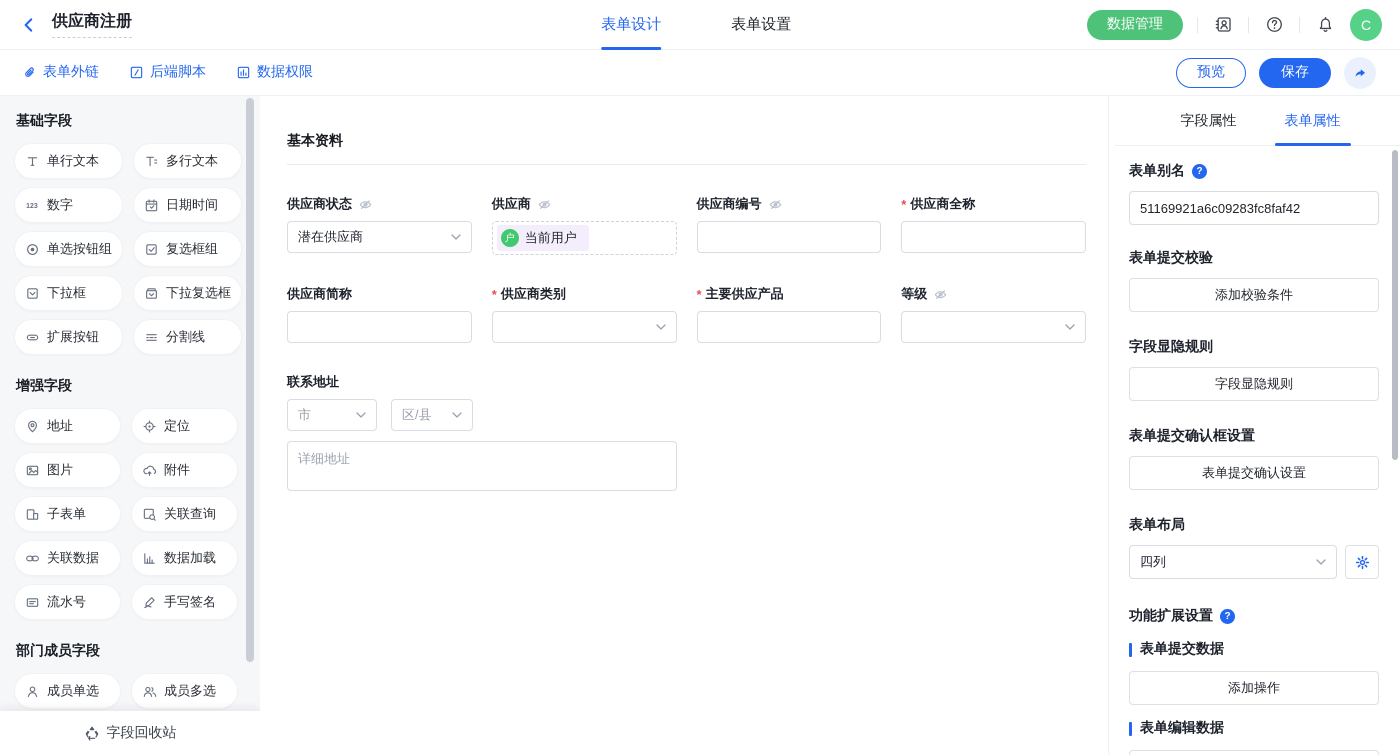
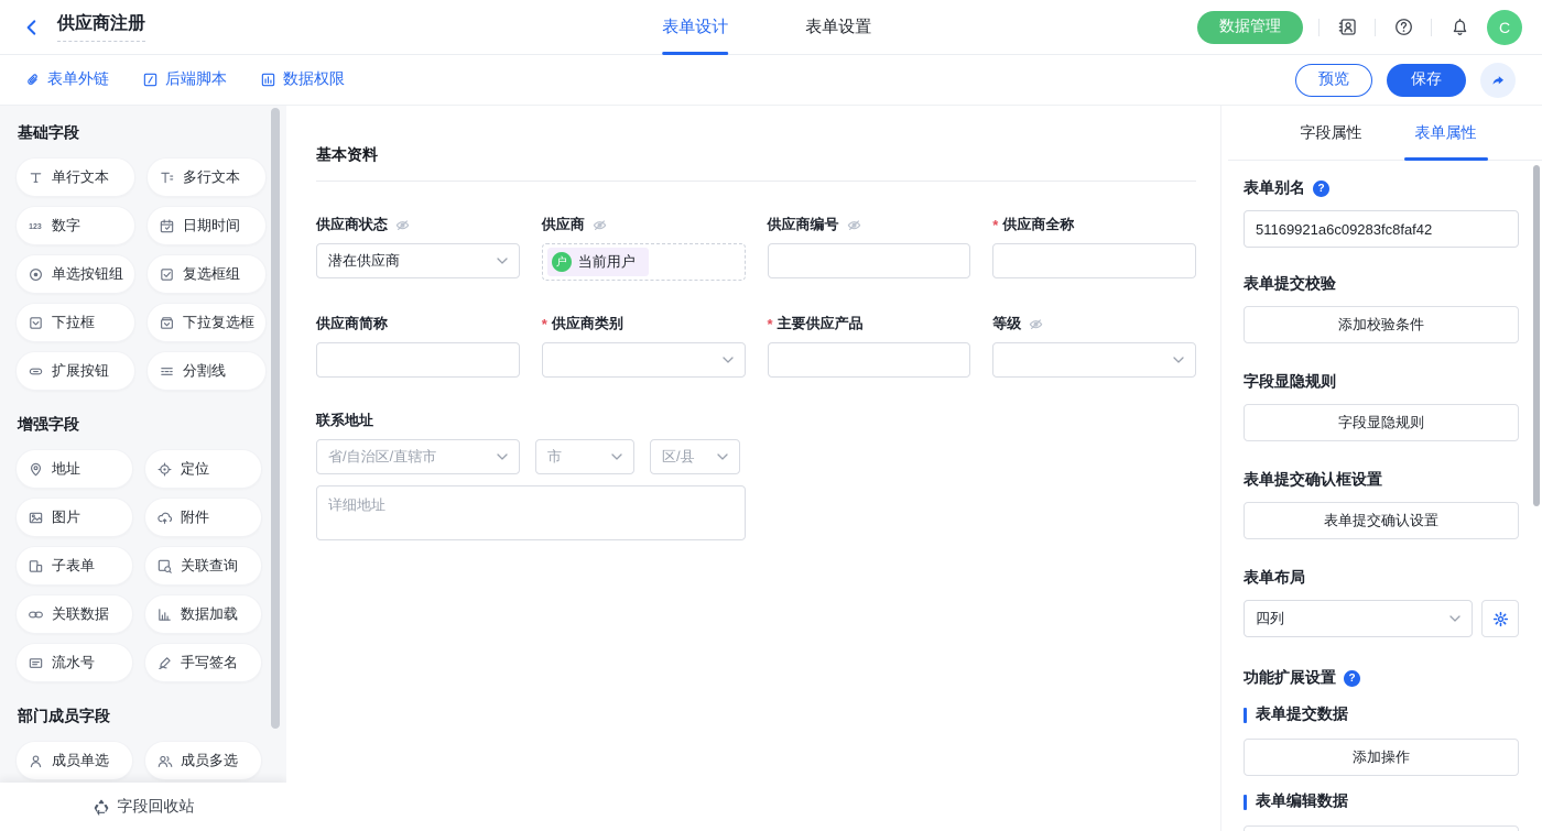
  供应商注册
  表单设计
  表单设置
  数据管理
  C
  表单外链
  后端脚本
  数据权限
  预览
  保存
  基础字段
  单行文本
  多行文本
  数字
  日期时间
  单选按钮组
  复选框组
  下拉框
  下拉复选框
  扩展按钮
  分割线
  增强字段
  地址
  定位
  图片
  附件
  子表单
  关联查询
  关联数据
  数据加载
  流水号
  手写签名
  部门成员字段
  成员单选
  成员多选
  字段回收站
  基本资料
  供应商状态
  潜在供应商
  供应商
  户
  当前用户
  供应商编号
  *
  供应商全称
  供应商简称
  *
  供应商类别
  *
  主要供应产品
  等级
  联系地址
+ 省/自治区/直辖市
  市
  区/县
  详细地址
  字段属性
  表单属性
  表单别名
  ?
  51169921a6c09283fc8faf42
  表单提交校验
  添加校验条件
  字段显隐规则
  字段显隐规则
  表单提交确认框设置
  表单提交确认设置
  表单布局
  四列
  功能扩展设置
  ?
  表单提交数据
  添加操作
  表单编辑数据
